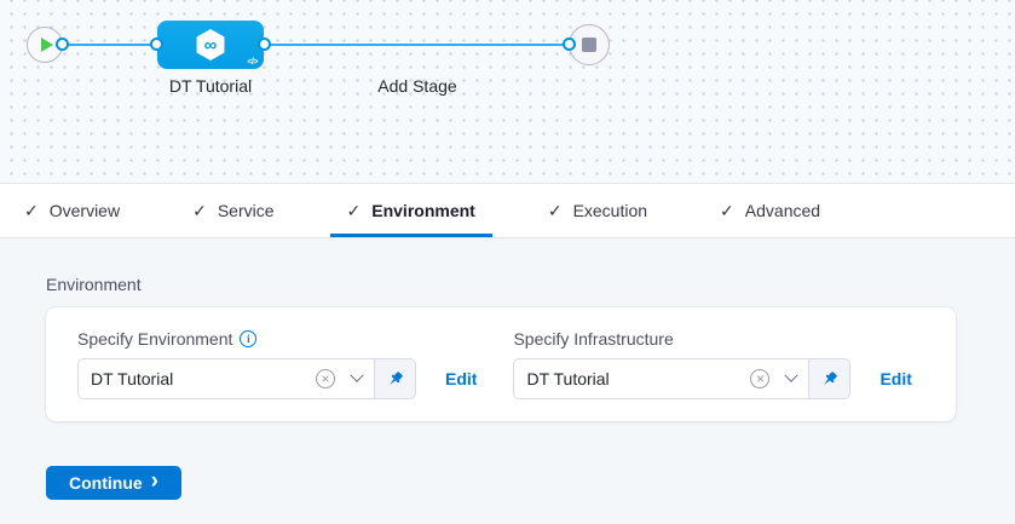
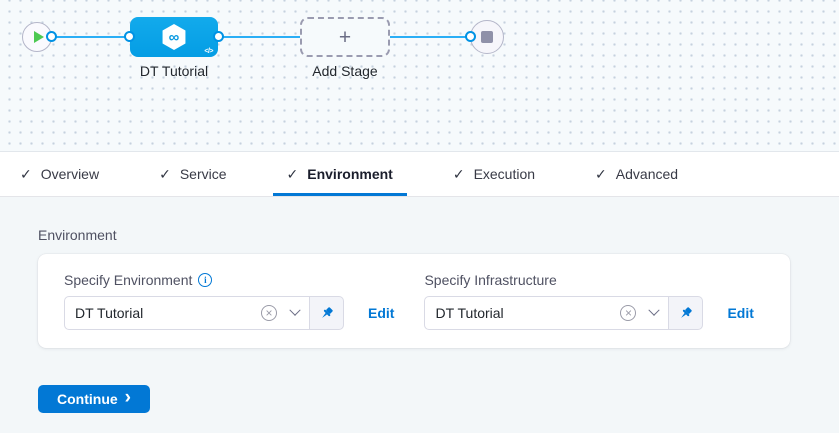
  ∞
  DT Tutorial
+ +
  Add Stage
  ✓
  Overview
  ✓
  Service
  ✓
  Environment
  ✓
  Execution
  ✓
  Advanced
  Environment
  Specify Environment
  i
  DT Tutorial
  ×
  Edit
  Specify Infrastructure
  DT Tutorial
  ×
  Edit
  Continue
  ›
